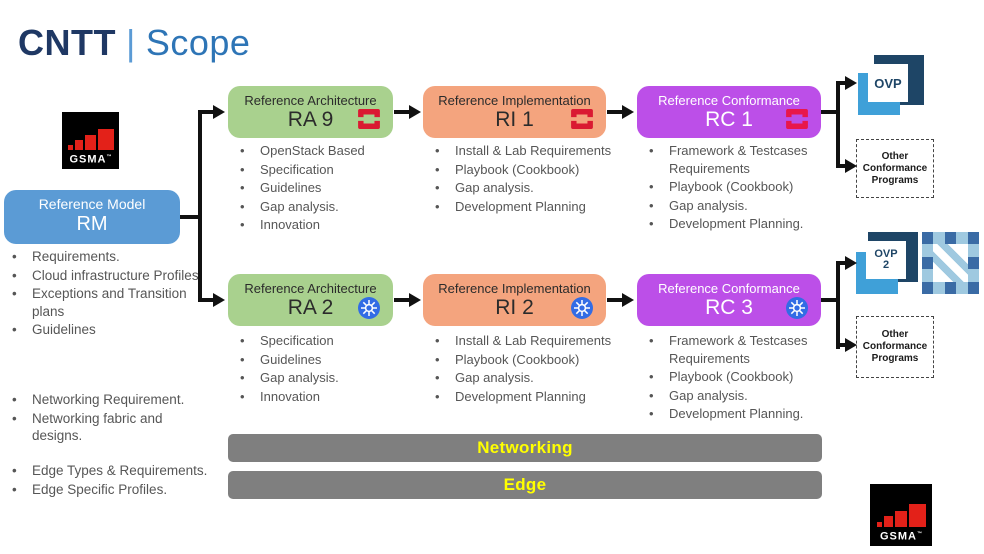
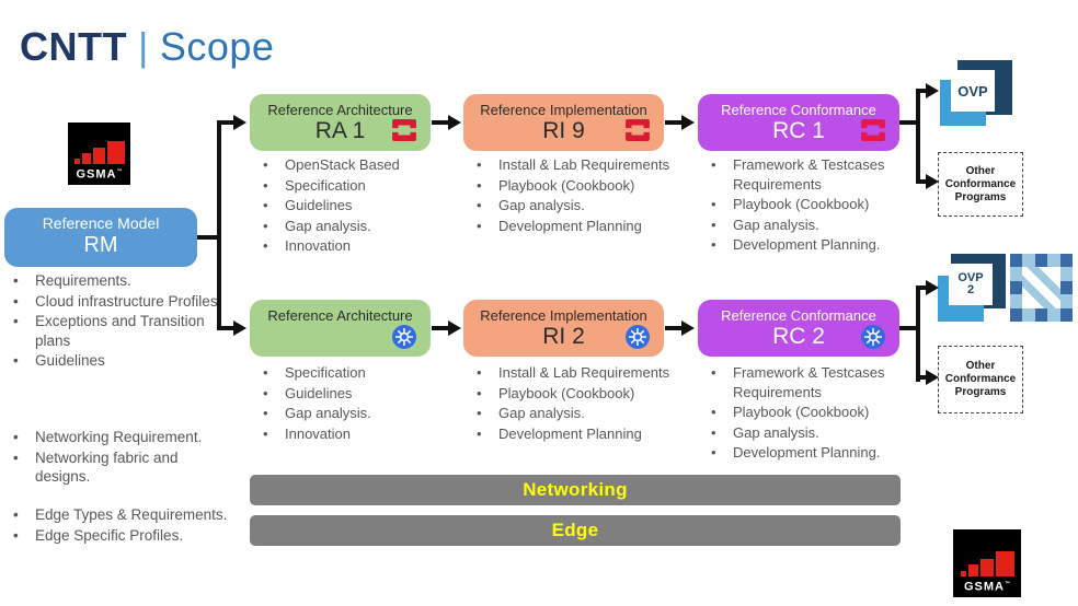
  CNTT | Scope
  GSMA
  Reference Model
  RM
  Requirements.
  Cloud infrastructure Profiles
  Exceptions and Transition plans
  Guidelines
  Networking Requirement.
  Networking fabric and designs.
  Edge Types & Requirements.
  Edge Specific Profiles.
  Reference Architecture
- RA 9
+ RA 1
  Reference Implementation
- RI 1
+ RI 9
  Reference Conformance
  RC 1
  OpenStack Based
  Specification
  Guidelines
  Gap analysis.
  Innovation
  Install & Lab Requirements
  Playbook (Cookbook)
  Gap analysis.
  Development Planning
  Framework & Testcases Requirements
  Playbook (Cookbook)
  Gap analysis.
  Development Planning.
  Reference Architecture
- RA 2
  Reference Implementation
  RI 2
  Reference Conformance
- RC 3
+ RC 2
  Specification
  Guidelines
  Gap analysis.
  Innovation
  Install & Lab Requirements
  Playbook (Cookbook)
  Gap analysis.
  Development Planning
  Framework & Testcases Requirements
  Playbook (Cookbook)
  Gap analysis.
  Development Planning.
  OVP
  Other Conformance Programs
  OVP
  2
  Other Conformance Programs
  Networking
  Edge
  GSMA
